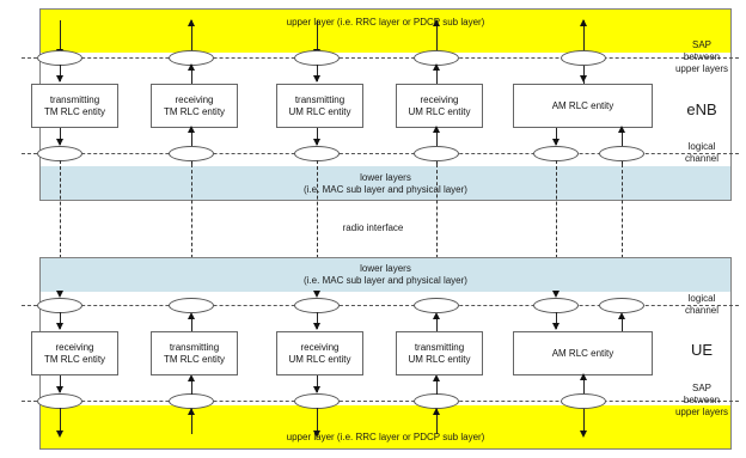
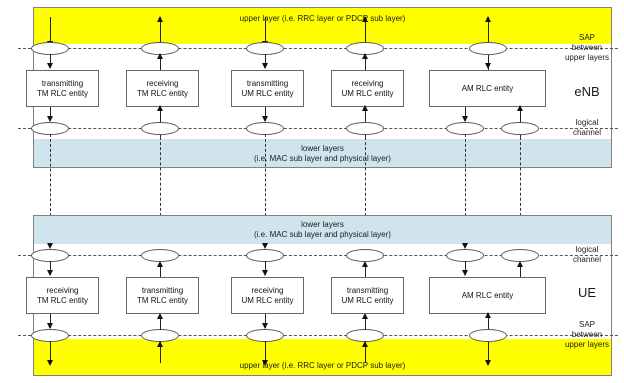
  upper layer (i.e. RRC layer or PDCP sub layer)
  lower layers
  (i.e. MAC sub layer and physical layer)
  SAP
  between
  upper layers
  eNB
  logical
  channel
  transmitting
  TM RLC entity
  receiving
  TM RLC entity
  transmitting
  UM RLC entity
  receiving
  UM RLC entity
  AM RLC entity
- radio interface
  lower layers
  (i.e. MAC sub layer and physical layer)
  upper layer (i.e. RRC layer or PDCP sub layer)
  logical
  channel
  UE
  SAP
  between
  upper layers
  receiving
  TM RLC entity
  transmitting
  TM RLC entity
  receiving
  UM RLC entity
  transmitting
  UM RLC entity
  AM RLC entity
